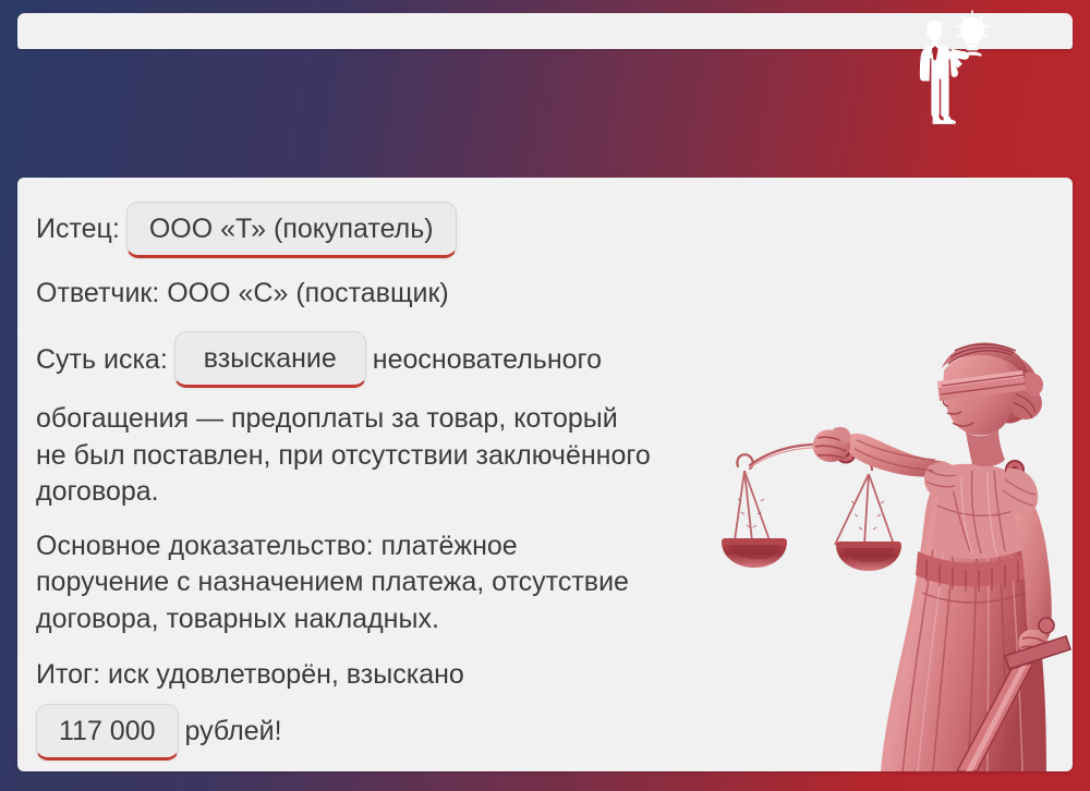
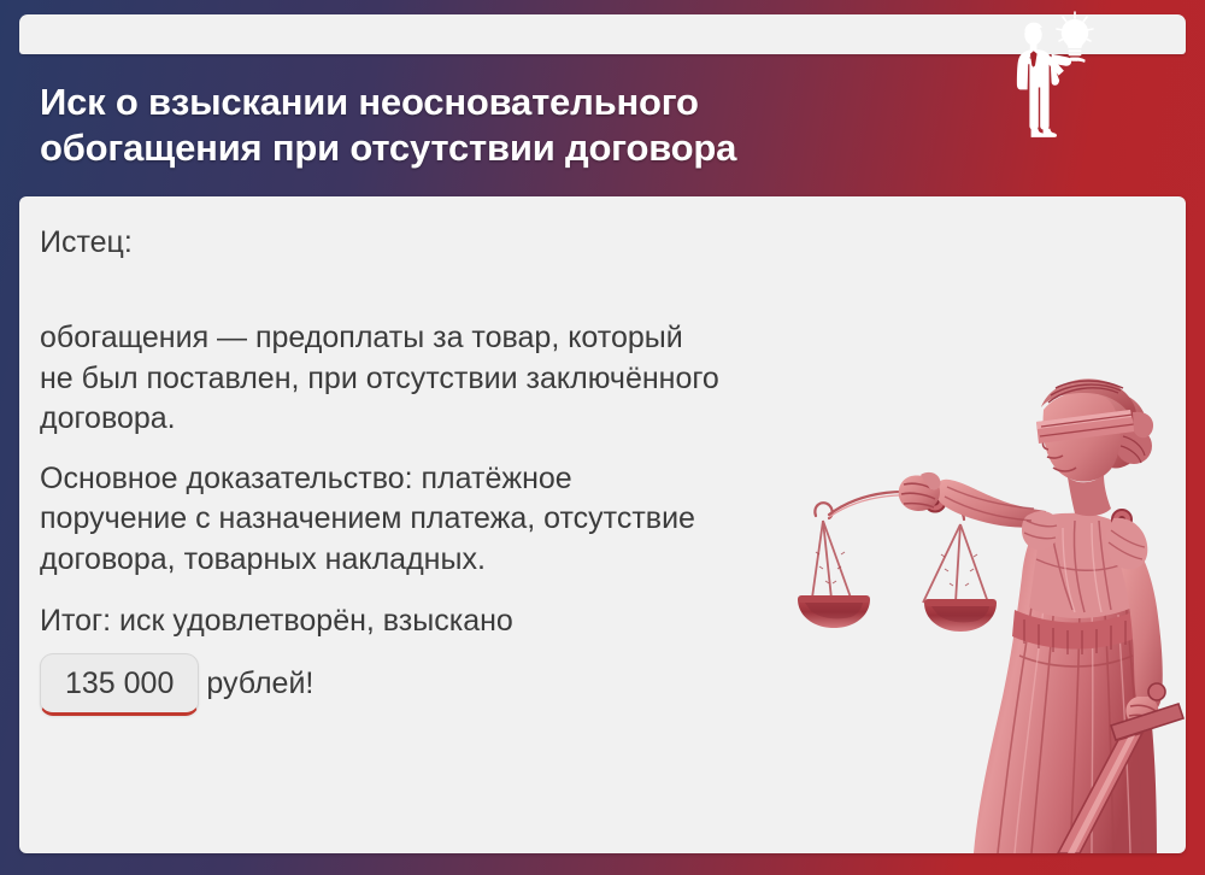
+ Иск о взыскании неосновательного
+ обогащения при отсутствии договора
  Истец:
- ООО «Т» (покупатель)
- Ответчик: ООО «С» (поставщик)
- Суть иска:
- взыскание
- неосновательного
  обогащения — предоплаты за товар, который
  не был поставлен, при отсутствии заключённого
  договора.
  Основное доказательство: платёжное
  поручение с назначением платежа, отсутствие
  договора, товарных накладных.
  Итог: иск удовлетворён, взыскано
- 117 000
+ 135 000
  рублей!
